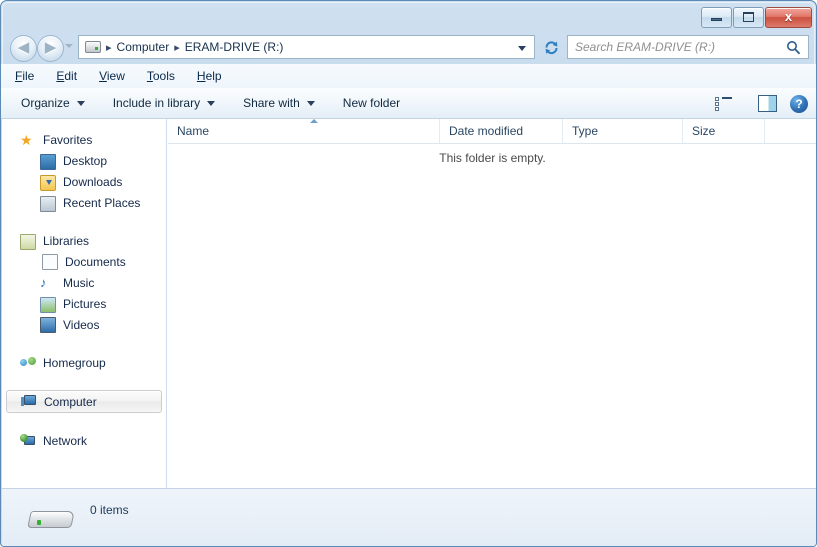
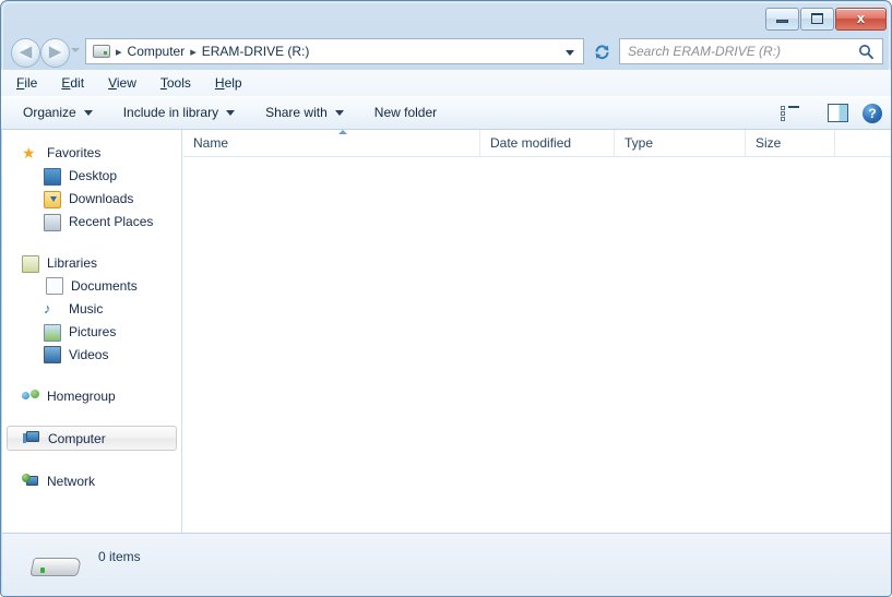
  x
  ◀
  ▶
  ▸
  Computer
  ▸
  ERAM-DRIVE (R:)
  Search ERAM-DRIVE (R:)
  File
  Edit
  View
  Tools
  Help
  Organize
  Include in library
  Share with
  New folder
  ?
  ★
  Favorites
  Desktop
  Downloads
  Recent Places
  Libraries
  Documents
  ♪
  Music
  Pictures
  Videos
  Homegroup
  Computer
  Network
  Name
  Date modified
  Type
  Size
- This folder is empty.
  0 items
